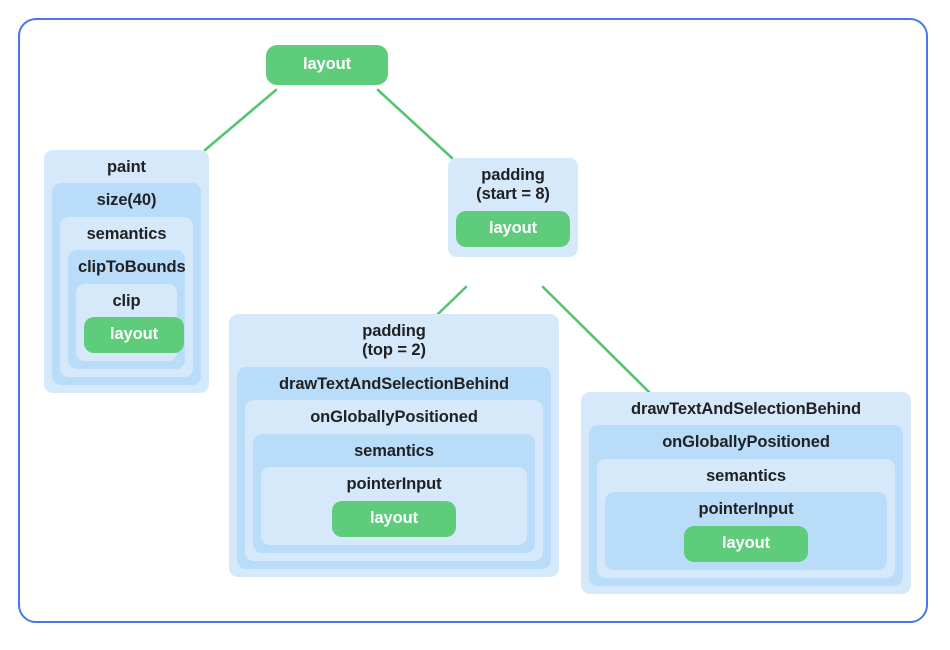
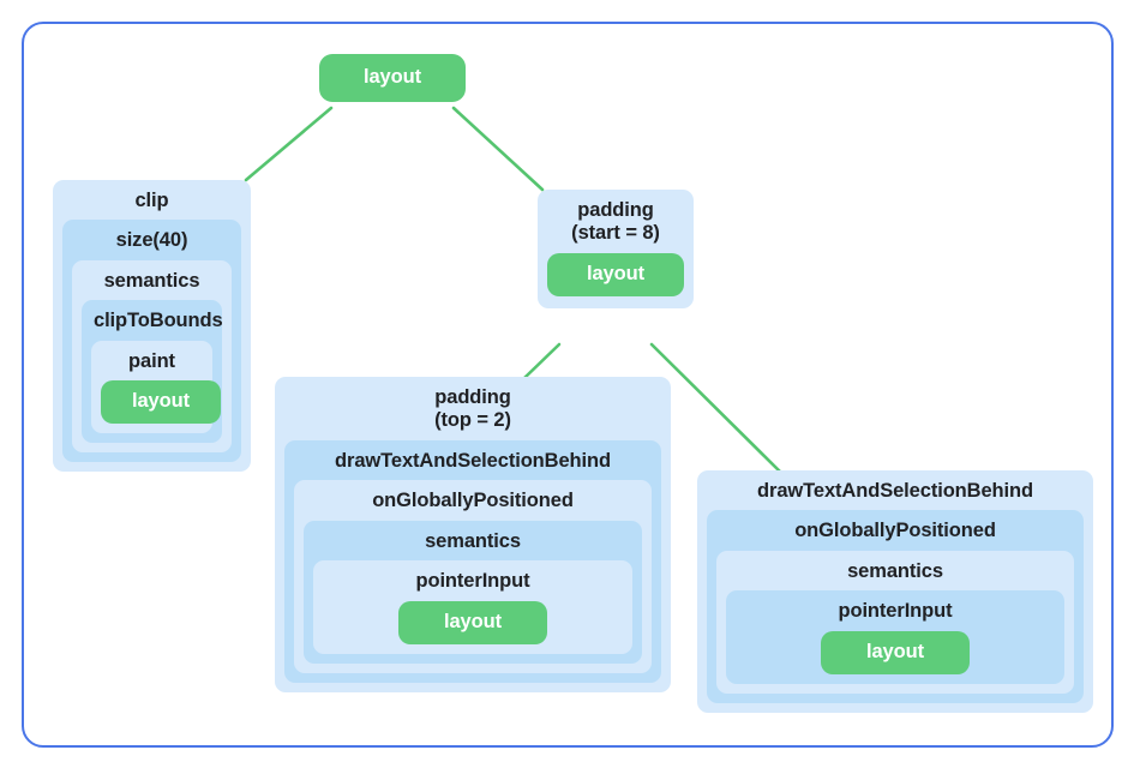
  layout
- paint
+ clip
  size(40)
  semantics
  clipToBounds
- clip
+ paint
  layout
  padding
  (start = 8)
  layout
  padding
  (top = 2)
  drawTextAndSelectionBehind
  onGloballyPositioned
  semantics
  pointerInput
  layout
  drawTextAndSelectionBehind
  onGloballyPositioned
  semantics
  pointerInput
  layout
